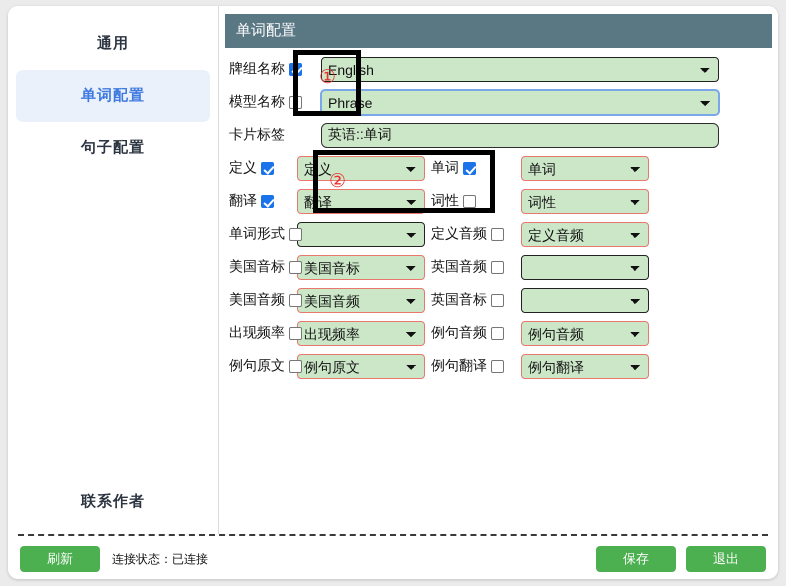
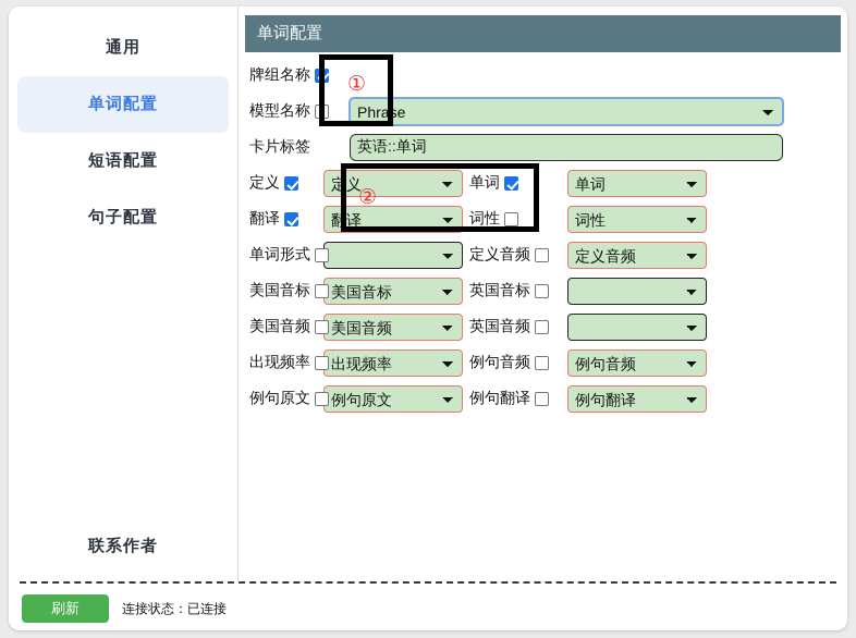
  通用
  单词配置
+ 短语配置
  句子配置
  联系作者
  单词配置
  牌组名称
- English
  模型名称
  Phrase
  卡片标签
  英语::单词
  定义
  定义
  单词
  单词
  翻译
  翻译
  词性
  词性
  单词形式
  定义音频
  定义音频
  美国音标
  美国音标
- 英国音频
+ 英国音标
  美国音频
  美国音频
- 英国音标
+ 英国音频
  出现频率
  出现频率
  例句音频
  例句音频
  例句原文
  例句原文
  例句翻译
  例句翻译
  ①
  ②
  刷新
  连接状态：已连接
- 保存
- 退出
